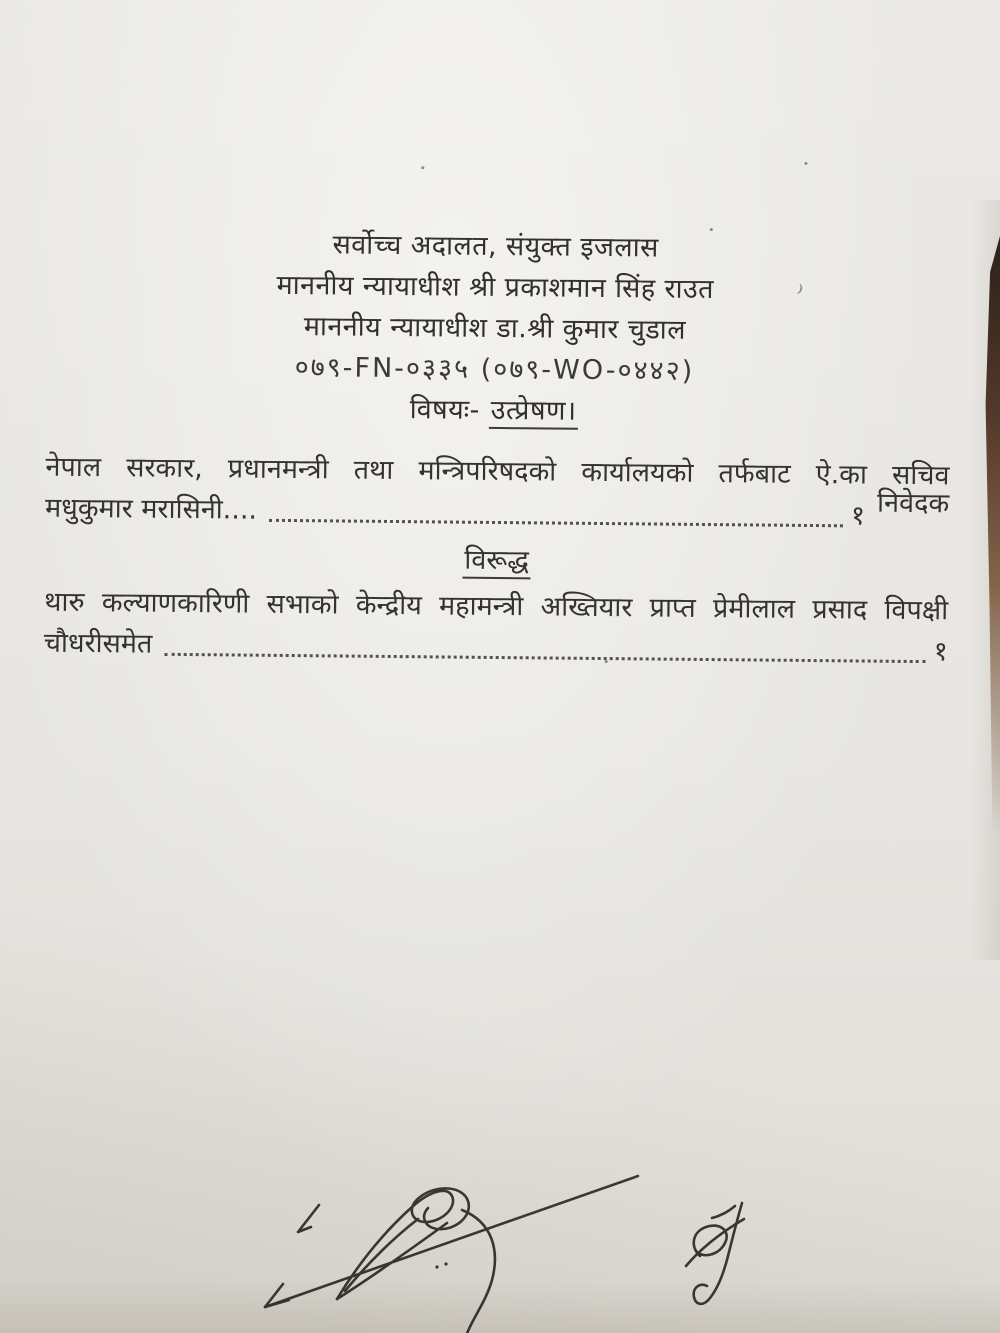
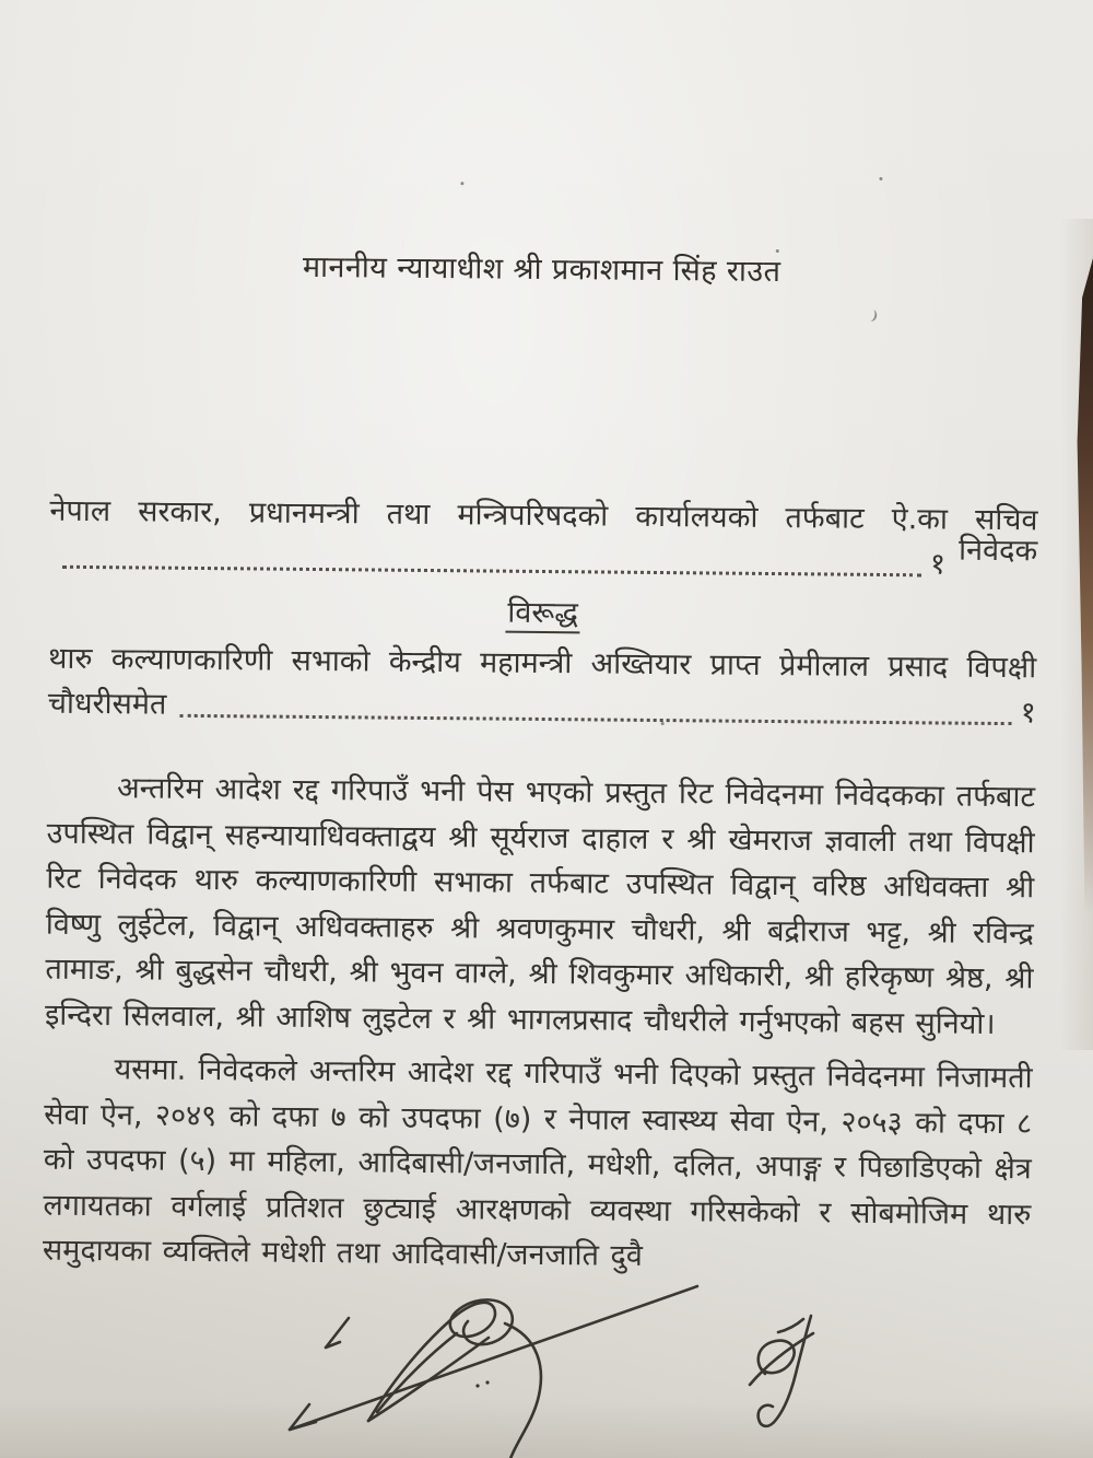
- सर्वोच्च अदालत, संयुक्त इजलास
  माननीय न्यायाधीश श्री प्रकाशमान सिंह राउत
- माननीय न्यायाधीश डा.श्री कुमार चुडाल
- ०७९-FN-०३३५ (०७९-WO-०४४२)
- विषयः- उत्प्रेषण।
  नेपाल सरकार, प्रधानमन्त्री तथा मन्त्रिपरिषदको कार्यालयको तर्फबाट ऐ.का सचिव
- मधुकुमार मरासिनी....
  १
  निवेदक
  विरूद्ध
  थारु कल्याणकारिणी सभाको केन्द्रीय महामन्त्री अख्तियार प्राप्त प्रेमीलाल प्रसाद विपक्षी
  चौधरीसमेत
  १
+ अन्तरिम आदेश रद्द गरिपाउँ भनी पेस भएको प्रस्तुत रिट निवेदनमा निवेदकका तर्फबाट उपस्थित विद्वान् सहन्यायाधिवक्ताद्वय श्री सूर्यराज दाहाल र श्री खेमराज ज्ञवाली तथा विपक्षी रिट निवेदक थारु कल्याणकारिणी सभाका तर्फबाट उपस्थित विद्वान् वरिष्ठ अधिवक्ता श्री विष्णु लुईटेल, विद्वान् अधिवक्ताहरु श्री श्रवणकुमार चौधरी, श्री बद्रीराज भट्ट, श्री रविन्द्र तामाङ, श्री बुद्धसेन चौधरी, श्री भुवन वाग्ले, श्री शिवकुमार अधिकारी, श्री हरिकृष्ण श्रेष्ठ, श्री इन्दिरा सिलवाल, श्री आशिष लुइटेल र श्री भागलप्रसाद चौधरीले गर्नुभएको बहस सुनियो।
+ यसमा. निवेदकले अन्तरिम आदेश रद्द गरिपाउँ भनी दिएको प्रस्तुत निवेदनमा निजामती सेवा ऐन, २०४९ को दफा ७ को उपदफा (७) र नेपाल स्वास्थ्य सेवा ऐन, २०५३ को दफा ८ को उपदफा (५) मा महिला, आदिबासी/जनजाति, मधेशी, दलित, अपाङ्ग र पिछाडिएको क्षेत्र लगायतका वर्गलाई प्रतिशत छुट्याई आरक्षणको व्यवस्था गरिसकेको र सोबमोजिम थारु समुदायका व्यक्तिले मधेशी तथा आदिवासी/जनजाति दुवै
